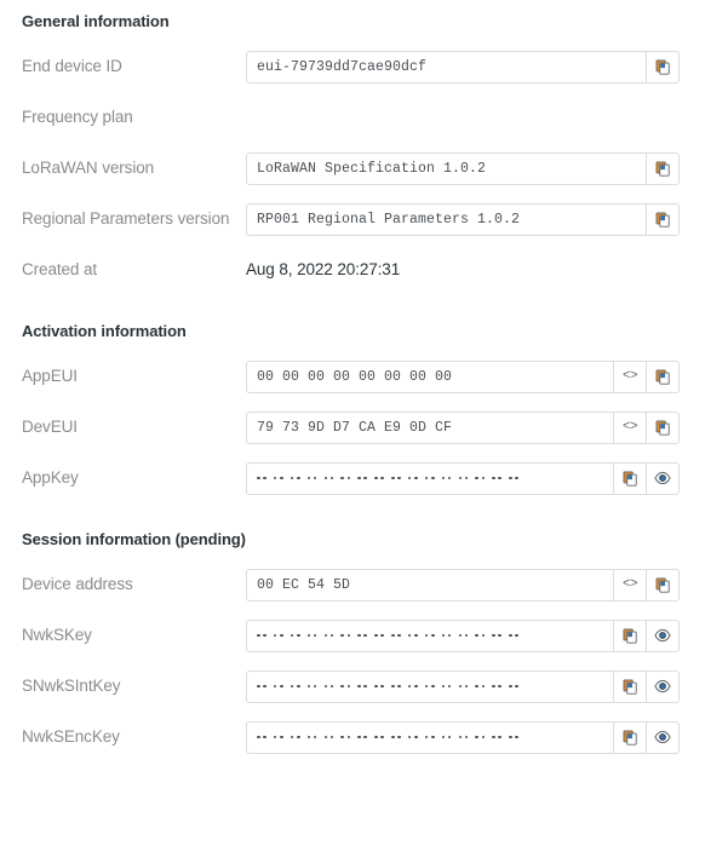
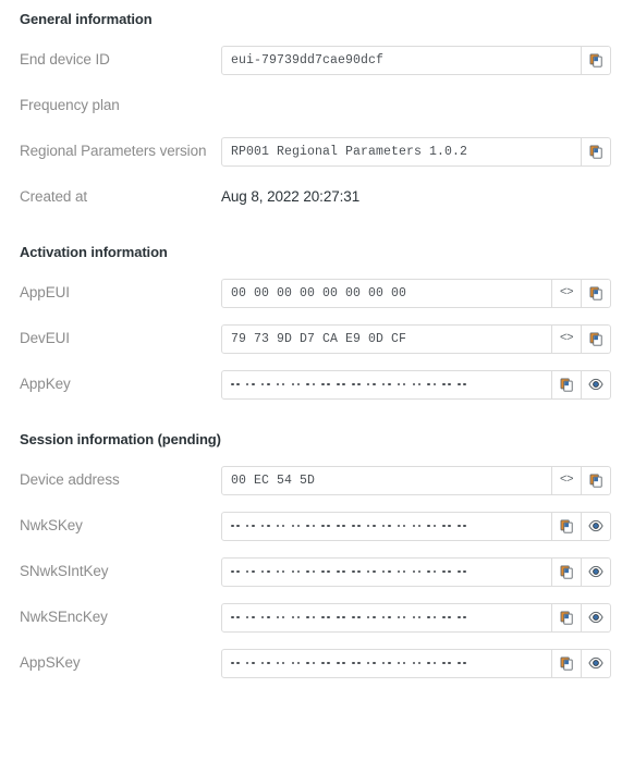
  General information
  End device ID
  eui-79739dd7cae90dcf
  Frequency plan
- LoRaWAN version
- LoRaWAN Specification 1.0.2
  Regional Parameters version
  RP001 Regional Parameters 1.0.2
  Created at
  Aug 8, 2022 20:27:31
  Activation information
  AppEUI
  00 00 00 00 00 00 00 00
  <>
  DevEUI
  79 73 9D D7 CA E9 0D CF
  <>
  AppKey
  Session information (pending)
  Device address
  00 EC 54 5D
  <>
  NwkSKey
  SNwkSIntKey
  NwkSEncKey
+ AppSKey
